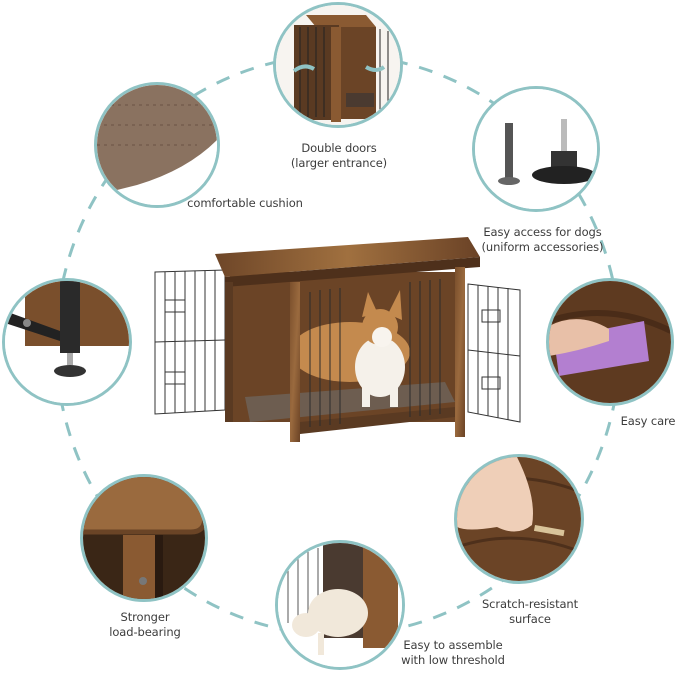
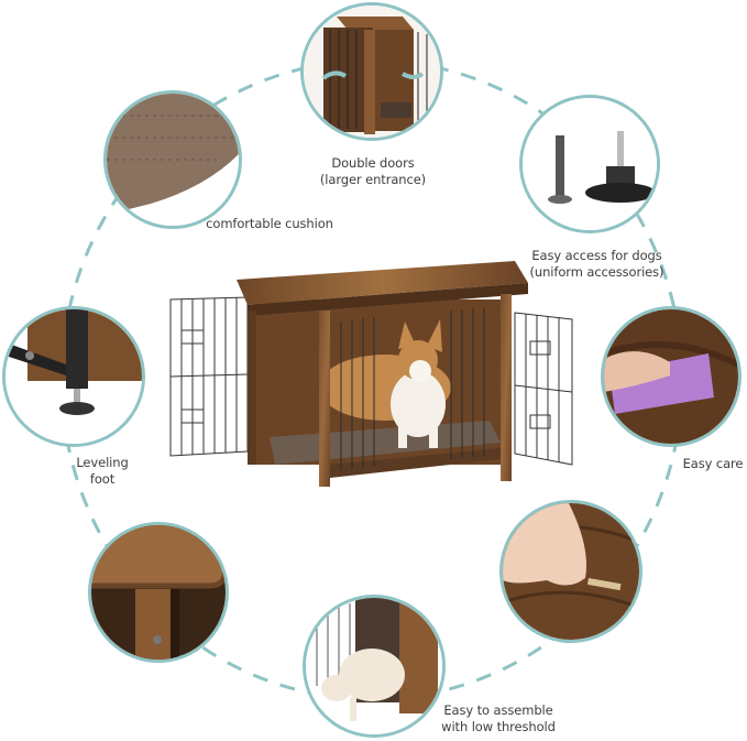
  Double doors
  (larger entrance)
  comfortable cushion
  Easy access for dogs
  (uniform accessories)
+ Leveling
+ foot
  Easy care
- Stronger
- load-bearing
- Scratch-resistant
- surface
  Easy to assemble
  with low threshold
